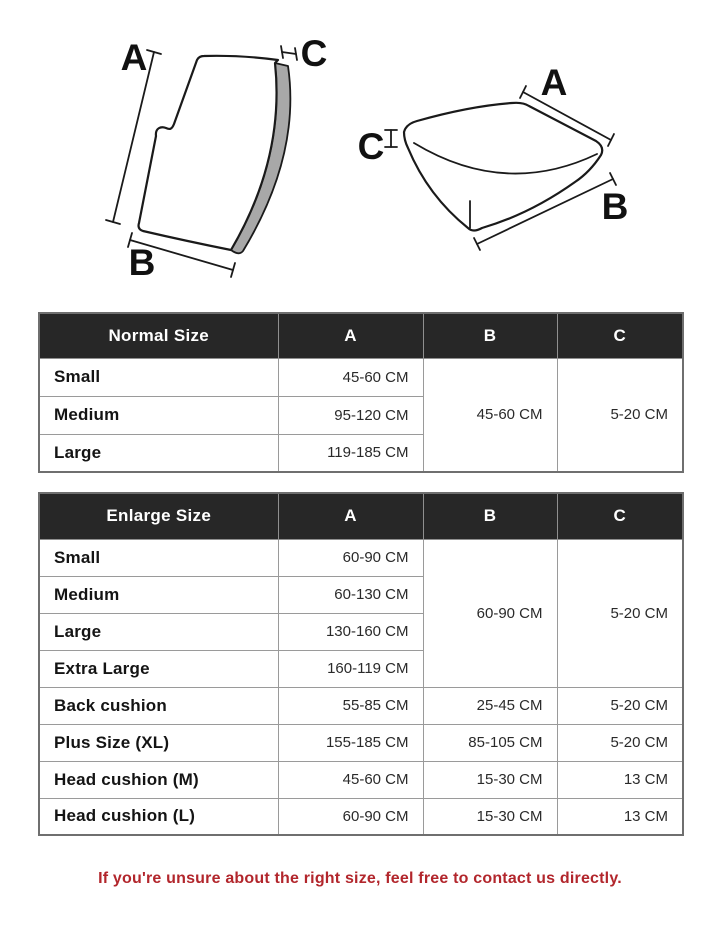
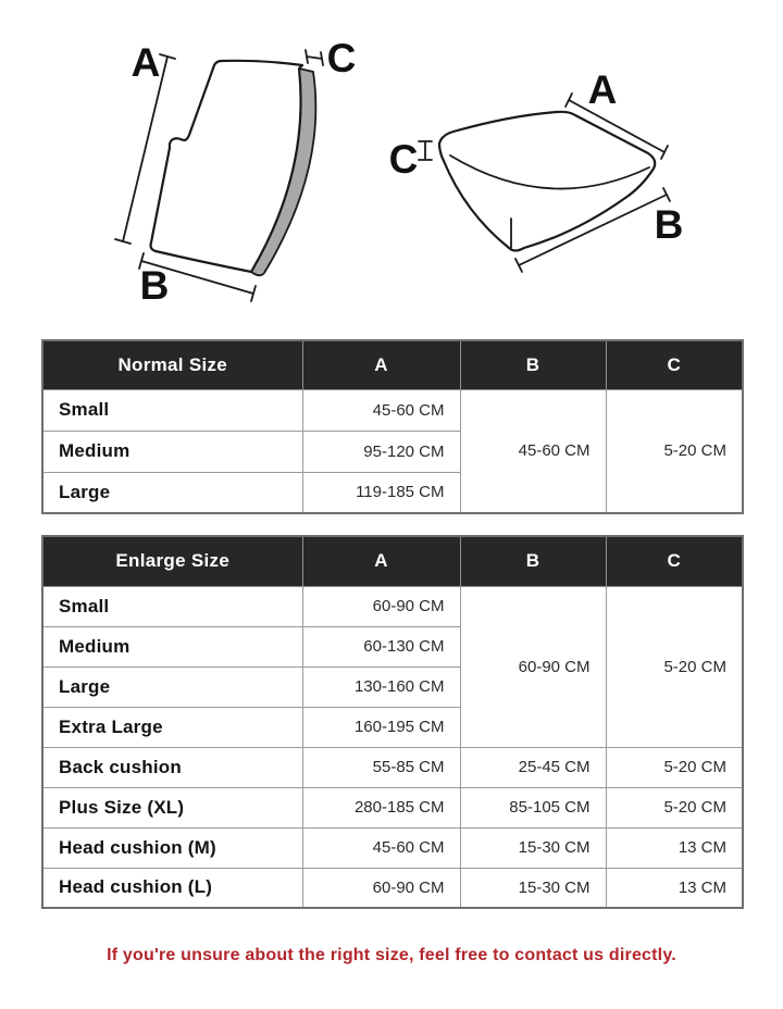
  A
  B
  C
  A
  B
  C
  Normal Size	A	B	C
  Small	45-60 CM	45-60 CM	5-20 CM
  Medium	95-120 CM
  Large	119-185 CM
  Enlarge Size	A	B	C
  Small	60-90 CM	60-90 CM	5-20 CM
  Medium	60-130 CM
  Large	130-160 CM
- Extra Large	160-119 CM
+ Extra Large	160-195 CM
  Back cushion	55-85 CM	25-45 CM	5-20 CM
- Plus Size (XL)	155-185 CM	85-105 CM	5-20 CM
+ Plus Size (XL)	280-185 CM	85-105 CM	5-20 CM
  Head cushion (M)	45-60 CM	15-30 CM	13 CM
  Head cushion (L)	60-90 CM	15-30 CM	13 CM
  If you're unsure about the right size, feel free to contact us directly.
